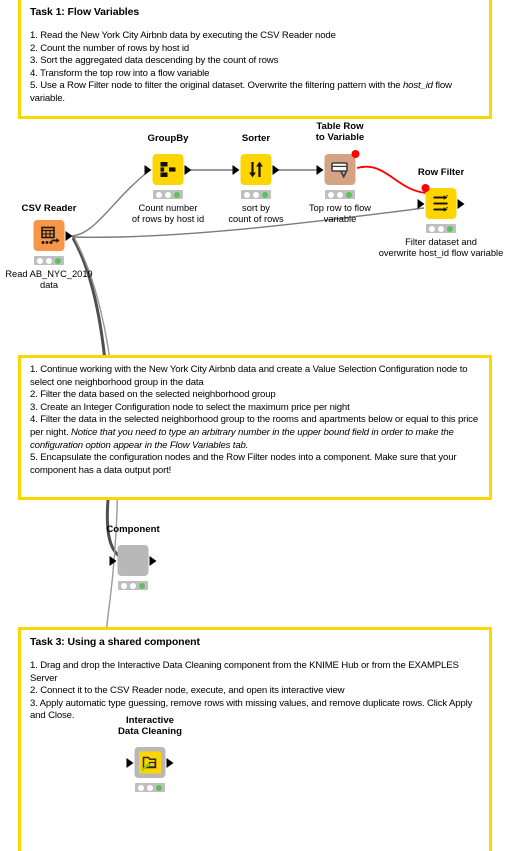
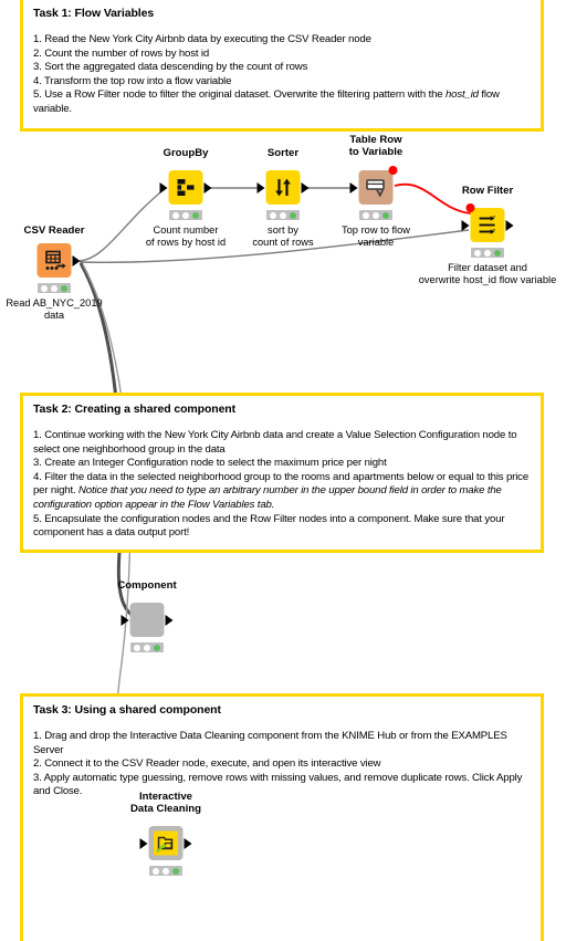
  Task 1: Flow Variables
  1. Read the New York City Airbnb data by executing the CSV Reader node
  2. Count the number of rows by host id
  3. Sort the aggregated data descending by the count of rows
  4. Transform the top row into a flow variable
  5. Use a Row Filter node to filter the original dataset. Overwrite the filtering pattern with the host_id flow variable.
+ Task 2: Creating a shared component
  1. Continue working with the New York City Airbnb data and create a Value Selection Configuration node to select one neighborhood group in the data
- 2. Filter the data based on the selected neighborhood group
  3. Create an Integer Configuration node to select the maximum price per night
  4. Filter the data in the selected neighborhood group to the rooms and apartments below or equal to this price per night. Notice that you need to type an arbitrary number in the upper bound field in order to make the configuration option appear in the Flow Variables tab.
  5. Encapsulate the configuration nodes and the Row Filter nodes into a component. Make sure that your component has a data output port!
  Task 3: Using a shared component
  1. Drag and drop the Interactive Data Cleaning component from the KNIME Hub or from the EXAMPLES Server
  2. Connect it to the CSV Reader node, execute, and open its interactive view
  3. Apply automatic type guessing, remove rows with missing values, and remove duplicate rows. Click Apply and Close.
  CSV Reader
  Read AB_NYC_2019
  data
  GroupBy
  Count number
  of rows by host id
  Sorter
  sort by
  count of rows
  Table Row
  to Variable
  Top row to flow
  variable
  Row Filter
  Filter dataset and
  overwrite host_id flow variable
  Component
  Interactive
  Data Cleaning
